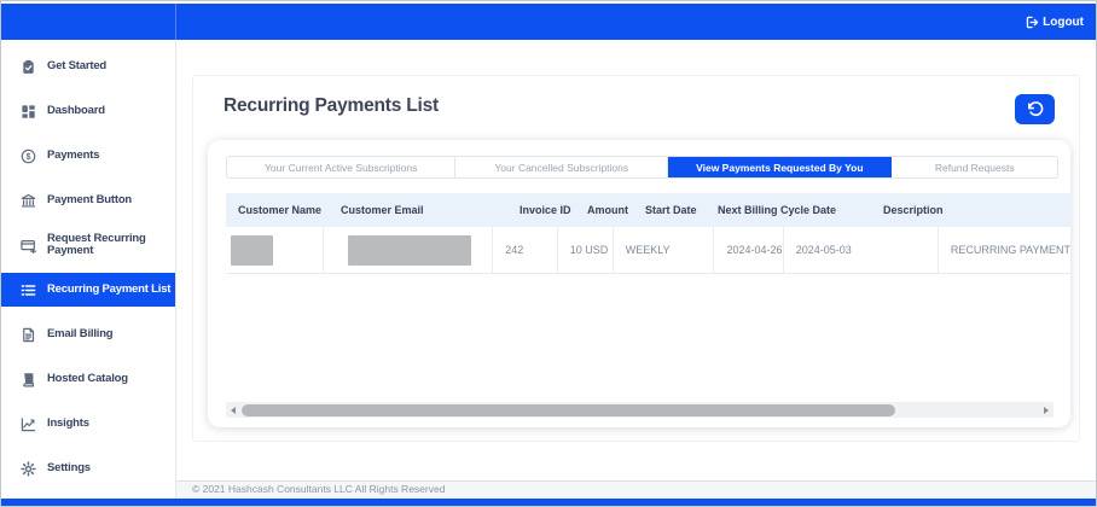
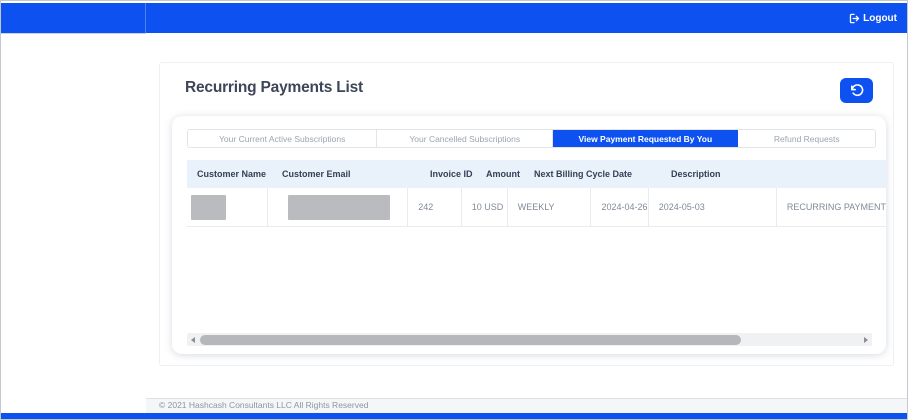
  Logout
- Get Started
- Dashboard
- Payments
- Payment Button
- Request Recurring Payment
- Recurring Payment List
- Email Billing
- Hosted Catalog
- Insights
- Settings
  Recurring Payments List
  Your Current Active Subscriptions
  Your Cancelled Subscriptions
- View Payments Requested By You
+ View Payment Requested By You
  Refund Requests
  Customer Name
  Customer Email
  Invoice ID
  Amount
- Start Date
  Next Billing Cycle Date
  Description
  242
  10 USD
  WEEKLY
  2024-04-26
  2024-05-03
  RECURRING PAYMENT
  © 2021 Hashcash Consultants LLC All Rights Reserved
